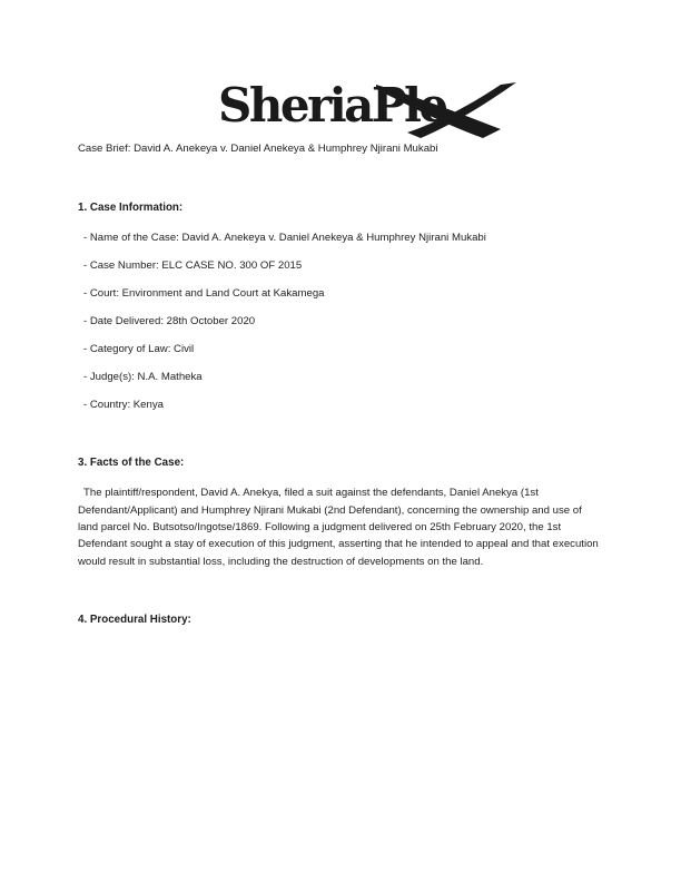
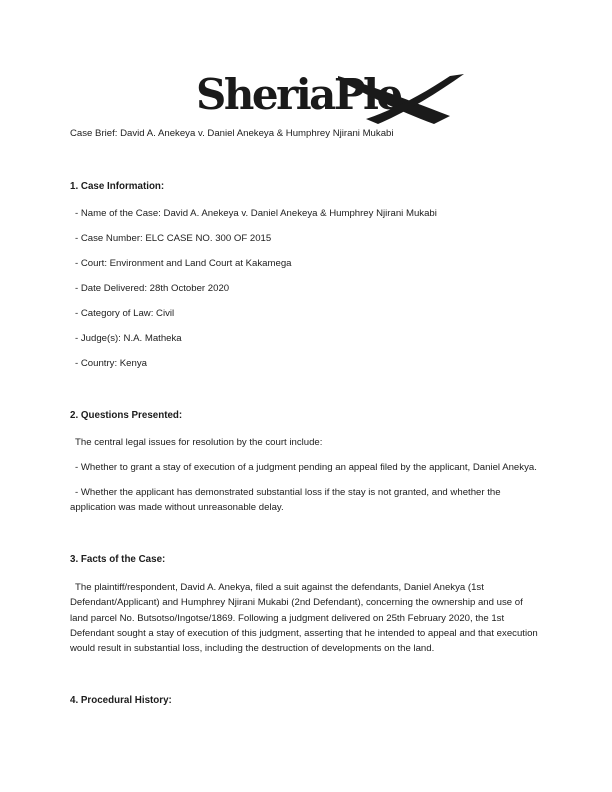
  SheriaP
  Case Brief: David A. Anekeya v. Daniel Anekeya & Humphrey Njirani Mukabi
  1. Case Information:
  - Name of the Case: David A. Anekeya v. Daniel Anekeya & Humphrey Njirani Mukabi
  - Case Number: ELC CASE NO. 300 OF 2015
  - Court: Environment and Land Court at Kakamega
  - Date Delivered: 28th October 2020
  - Category of Law: Civil
  - Judge(s): N.A. Matheka
  - Country: Kenya
+ 2. Questions Presented:
+ The central legal issues for resolution by the court include:
+ - Whether to grant a stay of execution of a judgment pending an appeal filed by the applicant, Daniel Anekya.
+ - Whether the applicant has demonstrated substantial loss if the stay is not granted, and whether the application was made without unreasonable delay.
  3. Facts of the Case:
  The plaintiff/respondent, David A. Anekya, filed a suit against the defendants, Daniel Anekya (1st Defendant/Applicant) and Humphrey Njirani Mukabi (2nd Defendant), concerning the ownership and use of land parcel No. Butsotso/Ingotse/1869. Following a judgment delivered on 25th February 2020, the 1st Defendant sought a stay of execution of this judgment, asserting that he intended to appeal and that execution would result in substantial loss, including the destruction of developments on the land.
  4. Procedural History:
